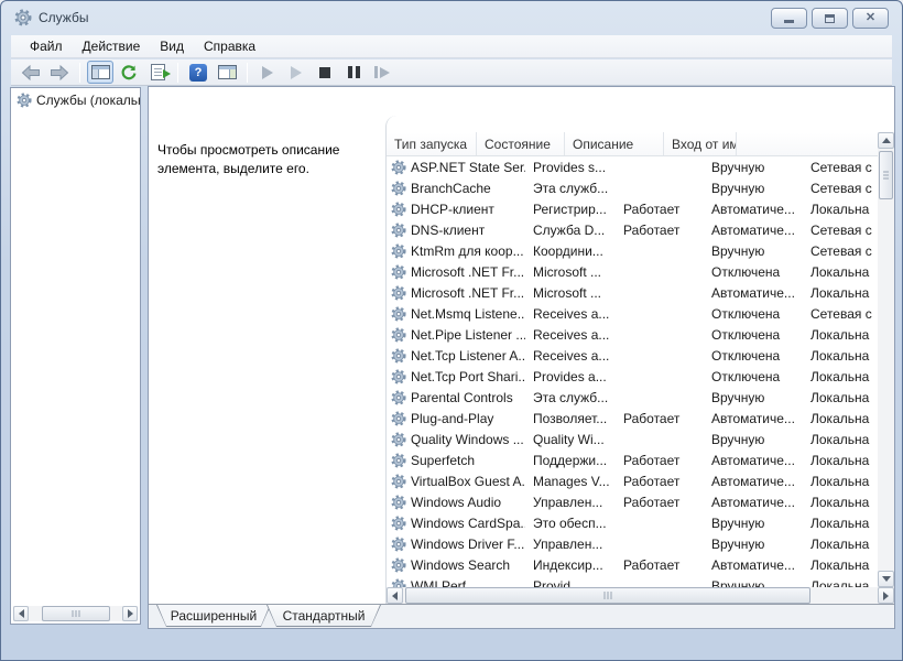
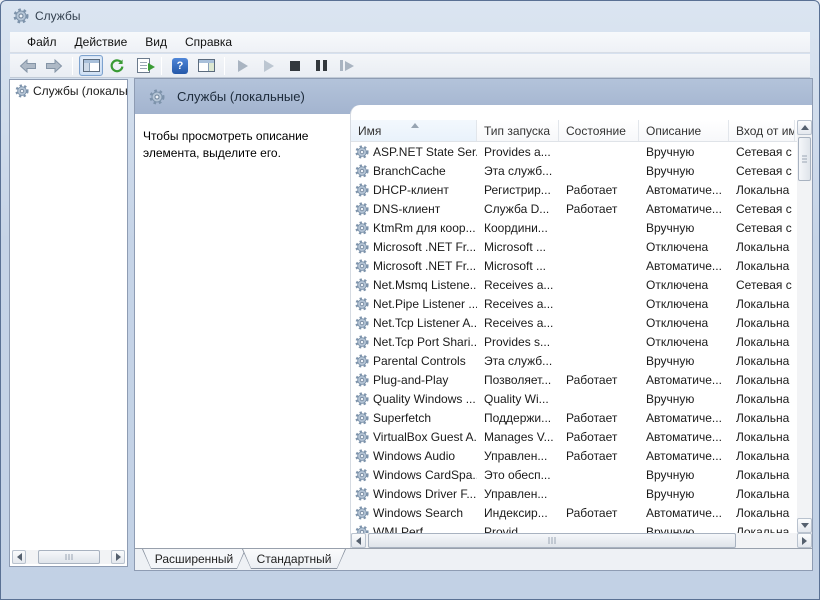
  Службы
- ✕
  Файл
  Действие
  Вид
  Справка
  ?
  Службы (локаль
+ Службы (локальные)
  Чтобы просмотреть описание
  элемента, выделите его.
+ Имя
  Тип запуска
  Состояние
  Описание
  Вход от им
  ASP.NET State Ser.
- Provides s...
+ Provides a...
  Вручную
  Сетевая с
  BranchCache
  Эта служб...
  Вручную
  Сетевая с
  DHCP-клиент
  Регистрир...
  Работает
  Автоматиче...
  Локальна
  DNS-клиент
  Служба D...
  Работает
  Автоматиче...
  Сетевая с
  KtmRm для коор...
  Координи...
  Вручную
  Сетевая с
  Microsoft .NET Fr...
  Microsoft ...
  Отключена
  Локальна
  Microsoft .NET Fr...
  Microsoft ...
  Автоматиче...
  Локальна
  Net.Msmq Listene..
  Receives a...
  Отключена
  Сетевая с
  Net.Pipe Listener ...
  Receives a...
  Отключена
  Локальна
  Net.Tcp Listener A..
  Receives a...
  Отключена
  Локальна
  Net.Tcp Port Shari..
- Provides a...
+ Provides s...
  Отключена
  Локальна
  Parental Controls
  Эта служб...
  Вручную
  Локальна
  Plug-and-Play
  Позволяет...
  Работает
  Автоматиче...
  Локальна
  Quality Windows ...
  Quality Wi...
  Вручную
  Локальна
  Superfetch
  Поддержи...
  Работает
  Автоматиче...
  Локальна
  VirtualBox Guest A.
  Manages V...
  Работает
  Автоматиче...
  Локальна
  Windows Audio
  Управлен...
  Работает
  Автоматиче...
  Локальна
  Windows CardSpa.
  Это обесп...
  Вручную
  Локальна
  Windows Driver F...
  Управлен...
  Вручную
  Локальна
  Windows Search
  Индексир...
  Работает
  Автоматиче...
  Локальна
  WMI Perf...
  Provid...
  Вручную
  Локальна
  Расширенный
  Стандартный
